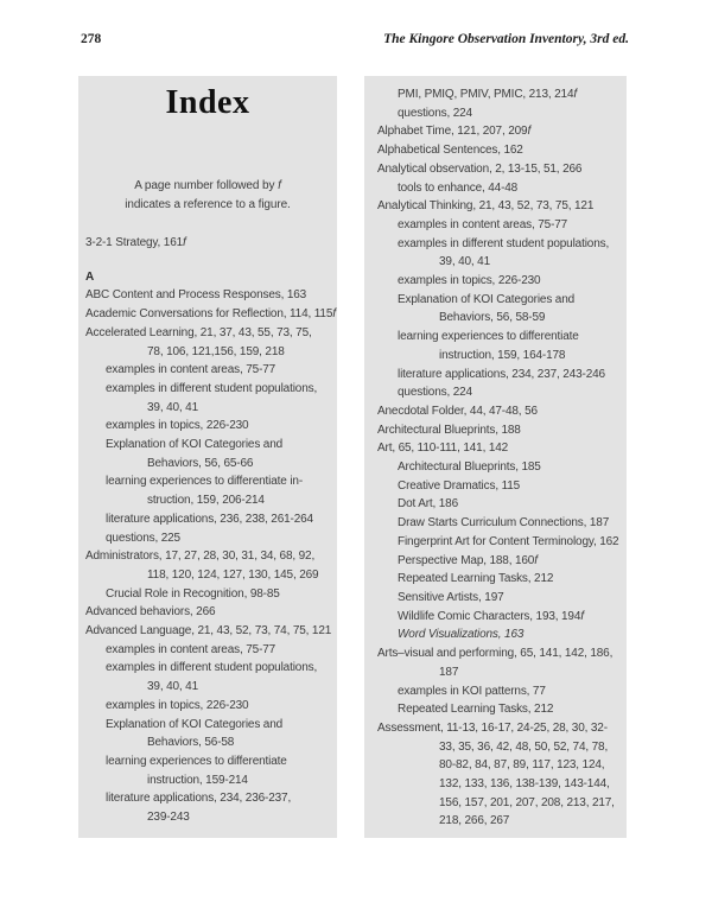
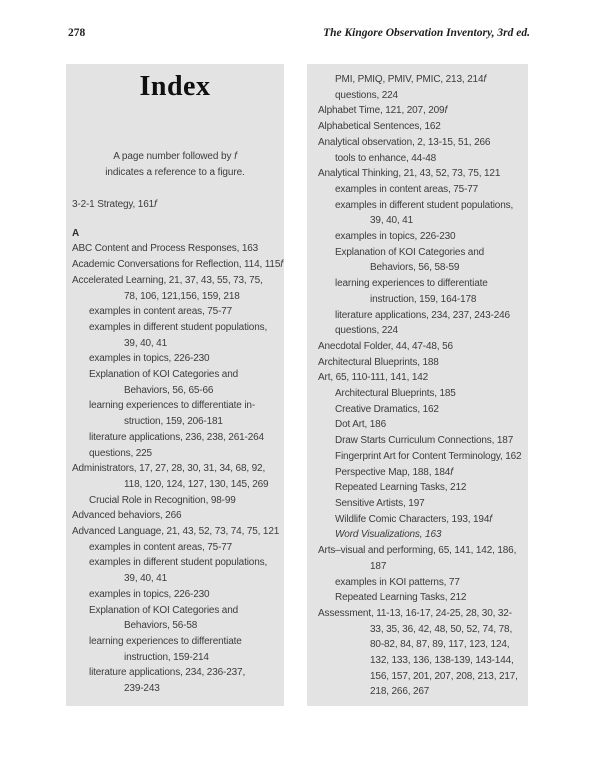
  278
  The Kingore Observation Inventory, 3rd ed.
  Index
  A page number followed by f
  indicates a reference to a figure.
  3-2-1 Strategy, 161f
  A
  ABC Content and Process Responses, 163
  Academic Conversations for Reflection, 114, 115f
  Accelerated Learning, 21, 37, 43, 55, 73, 75,
  78, 106, 121,156, 159, 218
  examples in content areas, 75-77
  examples in different student populations,
  39, 40, 41
  examples in topics, 226-230
  Explanation of KOI Categories and
  Behaviors, 56, 65-66
  learning experiences to differentiate in-
- struction, 159, 206-214
+ struction, 159, 206-181
  literature applications, 236, 238, 261-264
  questions, 225
  Administrators, 17, 27, 28, 30, 31, 34, 68, 92,
  118, 120, 124, 127, 130, 145, 269
- Crucial Role in Recognition, 98-85
+ Crucial Role in Recognition, 98-99
  Advanced behaviors, 266
  Advanced Language, 21, 43, 52, 73, 74, 75, 121
  examples in content areas, 75-77
  examples in different student populations,
  39, 40, 41
  examples in topics, 226-230
  Explanation of KOI Categories and
  Behaviors, 56-58
  learning experiences to differentiate
  instruction, 159-214
  literature applications, 234, 236-237,
  239-243
  PMI, PMIQ, PMIV, PMIC, 213, 214f
  questions, 224
  Alphabet Time, 121, 207, 209f
  Alphabetical Sentences, 162
  Analytical observation, 2, 13-15, 51, 266
  tools to enhance, 44-48
  Analytical Thinking, 21, 43, 52, 73, 75, 121
  examples in content areas, 75-77
  examples in different student populations,
  39, 40, 41
  examples in topics, 226-230
  Explanation of KOI Categories and
  Behaviors, 56, 58-59
  learning experiences to differentiate
  instruction, 159, 164-178
  literature applications, 234, 237, 243-246
  questions, 224
  Anecdotal Folder, 44, 47-48, 56
  Architectural Blueprints, 188
  Art, 65, 110-111, 141, 142
  Architectural Blueprints, 185
- Creative Dramatics, 115
+ Creative Dramatics, 162
  Dot Art, 186
  Draw Starts Curriculum Connections, 187
  Fingerprint Art for Content Terminology, 162
- Perspective Map, 188, 160f
+ Perspective Map, 188, 184f
  Repeated Learning Tasks, 212
  Sensitive Artists, 197
  Wildlife Comic Characters, 193, 194f
  Word Visualizations, 163
  Arts–visual and performing, 65, 141, 142, 186,
  187
  examples in KOI patterns, 77
  Repeated Learning Tasks, 212
  Assessment, 11-13, 16-17, 24-25, 28, 30, 32-
  33, 35, 36, 42, 48, 50, 52, 74, 78,
  80-82, 84, 87, 89, 117, 123, 124,
  132, 133, 136, 138-139, 143-144,
  156, 157, 201, 207, 208, 213, 217,
  218, 266, 267
